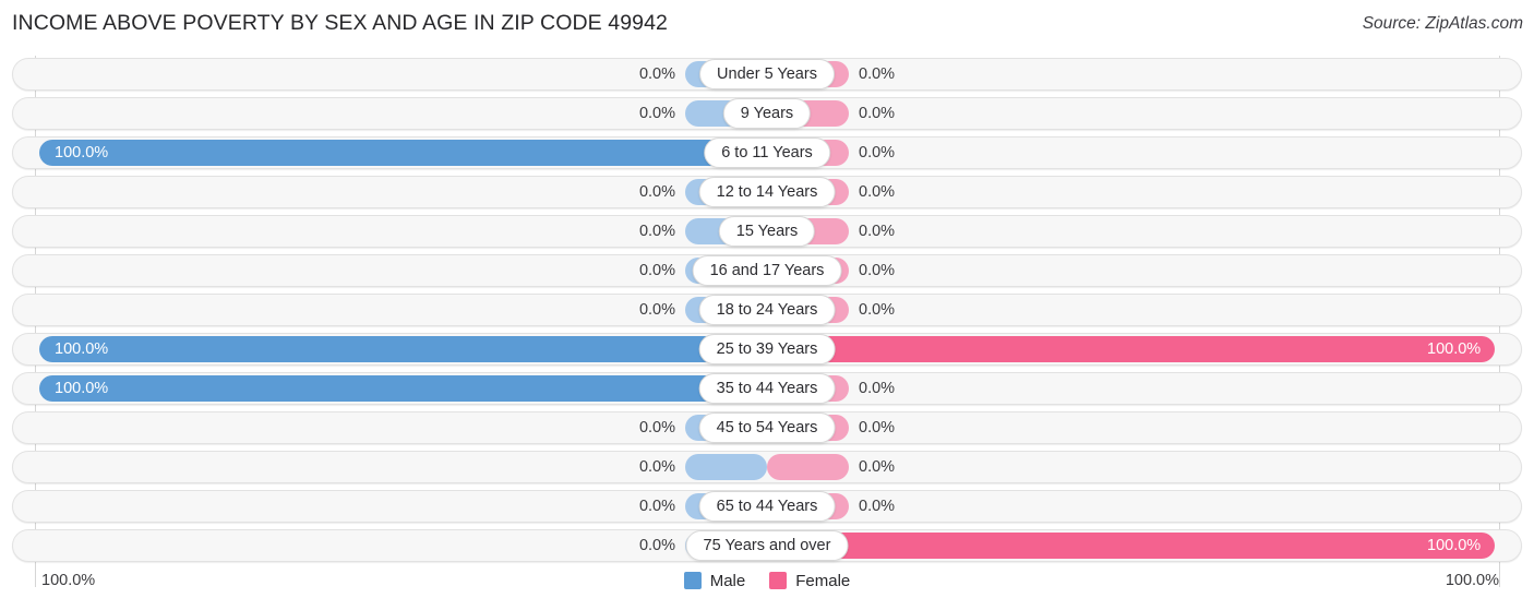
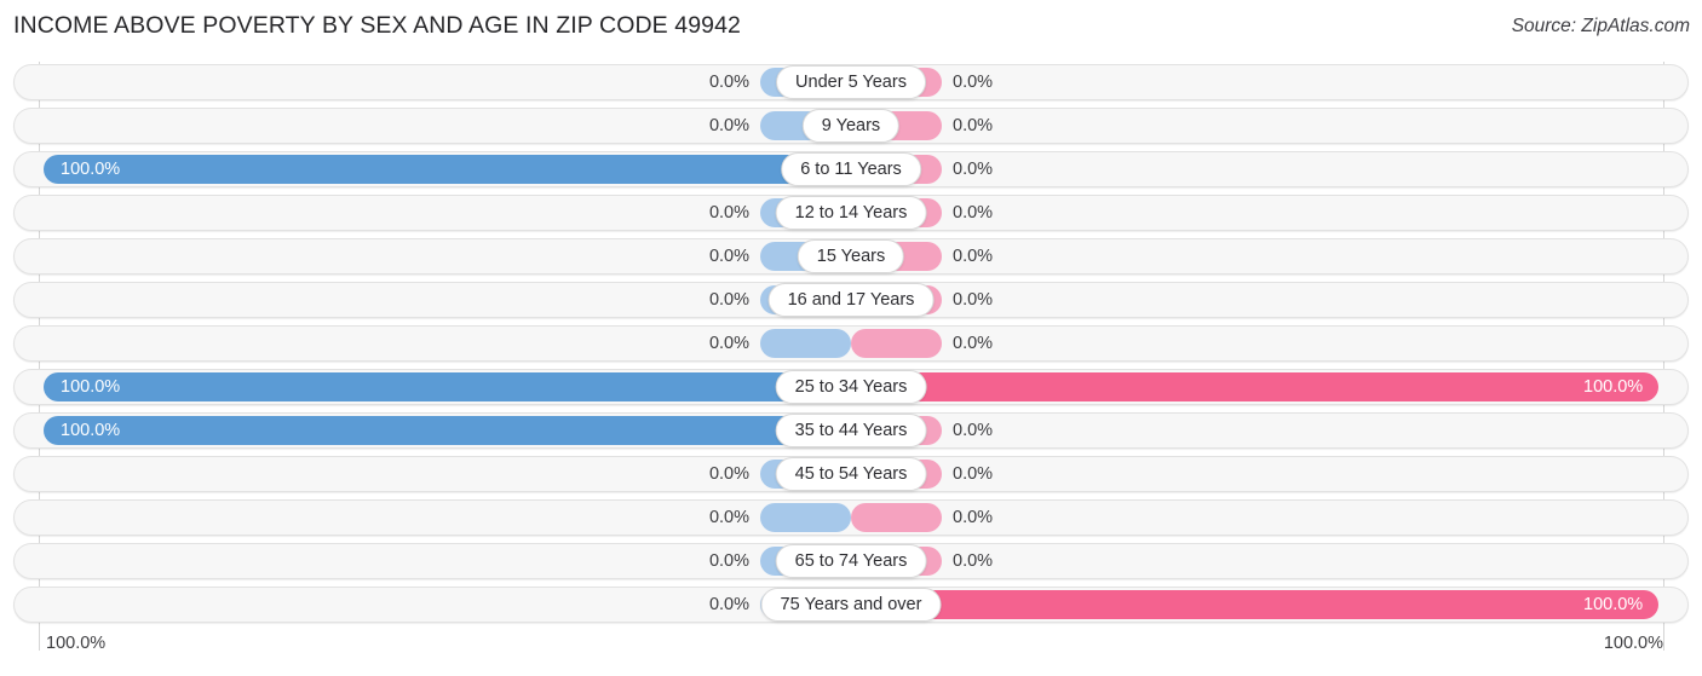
  INCOME ABOVE POVERTY BY SEX AND AGE IN ZIP CODE 49942
  Source: ZipAtlas.com
  0.0%
  0.0%
  Under 5 Years
  0.0%
  0.0%
  9 Years
  100.0%
  0.0%
  6 to 11 Years
  0.0%
  0.0%
  12 to 14 Years
  0.0%
  0.0%
  15 Years
  0.0%
  0.0%
  16 and 17 Years
  0.0%
  0.0%
- 18 to 24 Years
  100.0%
  100.0%
- 25 to 39 Years
+ 25 to 34 Years
  100.0%
  0.0%
  35 to 44 Years
  0.0%
  0.0%
  45 to 54 Years
  0.0%
  0.0%
  0.0%
  0.0%
- 65 to 44 Years
+ 65 to 74 Years
  0.0%
  100.0%
  75 Years and over
  100.0%
  100.0%
- Male
- Female
